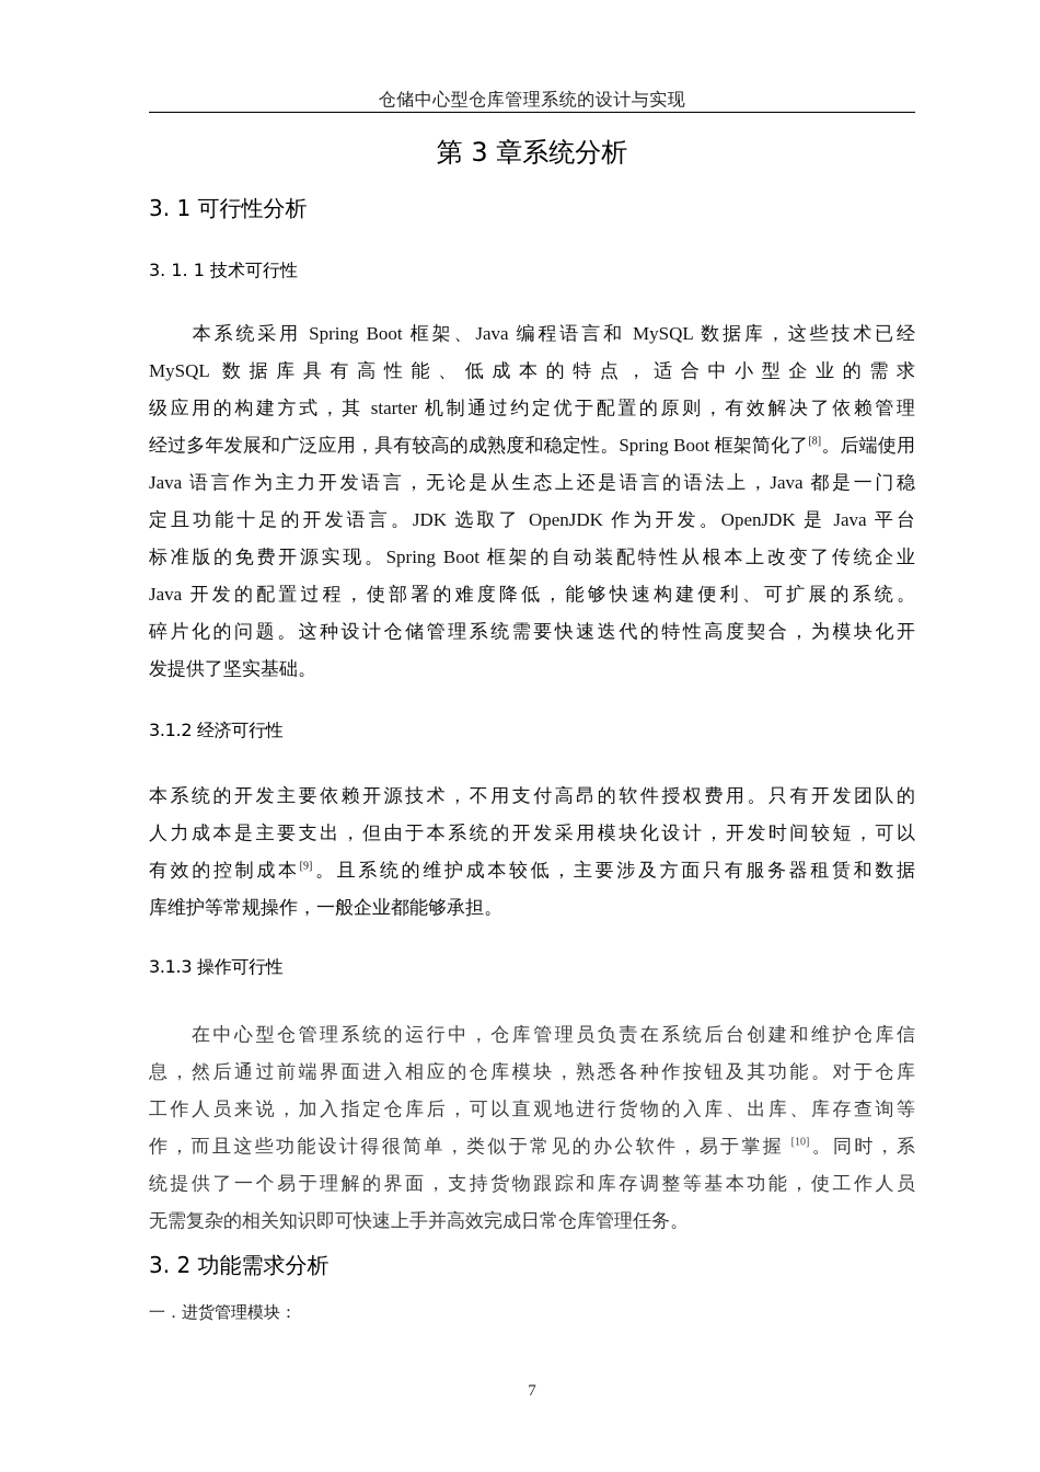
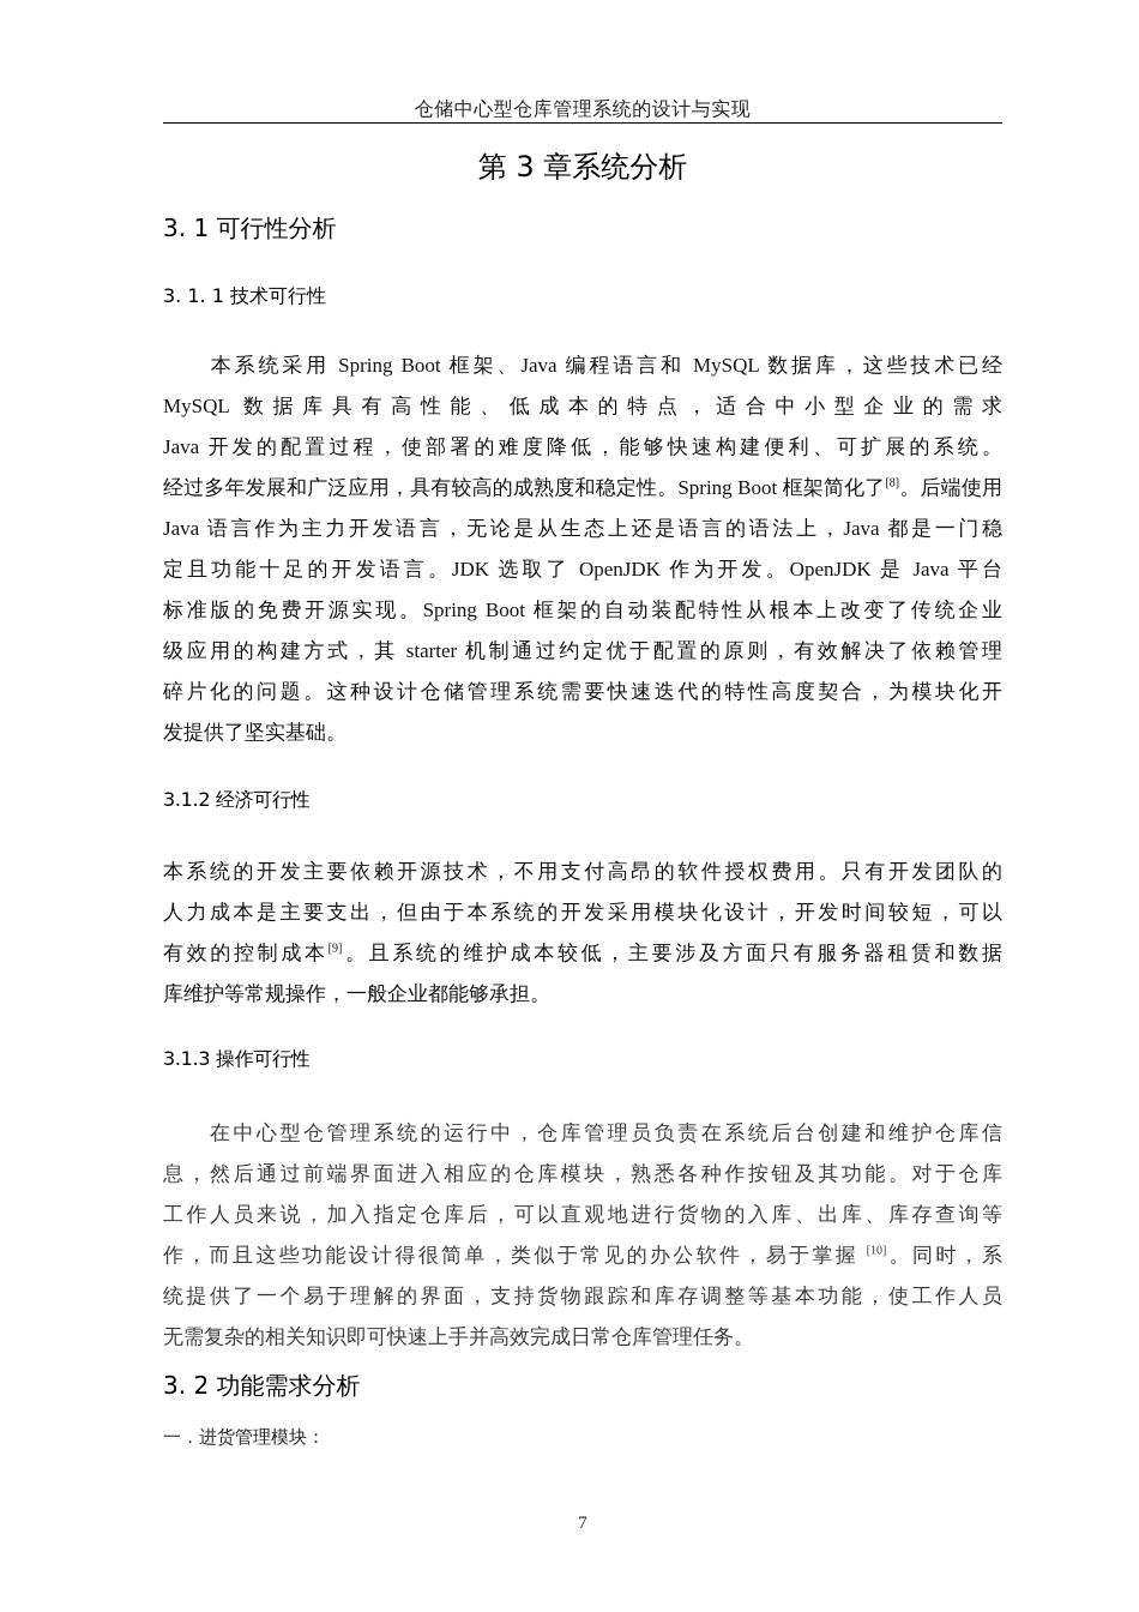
  仓储中心型仓库管理系统的设计与实现
  第 3 章系统分析
  3. 1 可行性分析
  3. 1. 1 技术可行性
  本系统采用 Spring Boot 框架、Java 编程语言和 MySQL 数据库，这些技术已经
  MySQL 数据库具有高性能、低成本的特点，适合中小型企业的需求
- 级应用的构建方式，其 starter 机制通过约定优于配置的原则，有效解决了依赖管理
+ Java 开发的配置过程，使部署的难度降低，能够快速构建便利、可扩展的系统。
  经过多年发展和广泛应用，具有较高的成熟度和稳定性。Spring Boot 框架简化了[8]。后端使用
  Java 语言作为主力开发语言，无论是从生态上还是语言的语法上，Java 都是一门稳
  定且功能十足的开发语言。JDK 选取了 OpenJDK 作为开发。OpenJDK 是 Java 平台
  标准版的免费开源实现。Spring Boot 框架的自动装配特性从根本上改变了传统企业
- Java 开发的配置过程，使部署的难度降低，能够快速构建便利、可扩展的系统。
+ 级应用的构建方式，其 starter 机制通过约定优于配置的原则，有效解决了依赖管理
  碎片化的问题。这种设计仓储管理系统需要快速迭代的特性高度契合，为模块化开
  发提供了坚实基础。
  3.1.2 经济可行性
  本系统的开发主要依赖开源技术，不用支付高昂的软件授权费用。只有开发团队的
  人力成本是主要支出，但由于本系统的开发采用模块化设计，开发时间较短，可以
  有效的控制成本[9]。且系统的维护成本较低，主要涉及方面只有服务器租赁和数据
  库维护等常规操作，一般企业都能够承担。
  3.1.3 操作可行性
  在中心型仓管理系统的运行中，仓库管理员负责在系统后台创建和维护仓库信
  息，然后通过前端界面进入相应的仓库模块，熟悉各种作按钮及其功能。对于仓库
  工作人员来说，加入指定仓库后，可以直观地进行货物的入库、出库、库存查询等
  作，而且这些功能设计得很简单，类似于常见的办公软件，易于掌握 [10]。同时，系
  统提供了一个易于理解的界面，支持货物跟踪和库存调整等基本功能，使工作人员
  无需复杂的相关知识即可快速上手并高效完成日常仓库管理任务。
  3. 2 功能需求分析
  一．进货管理模块：
  7
